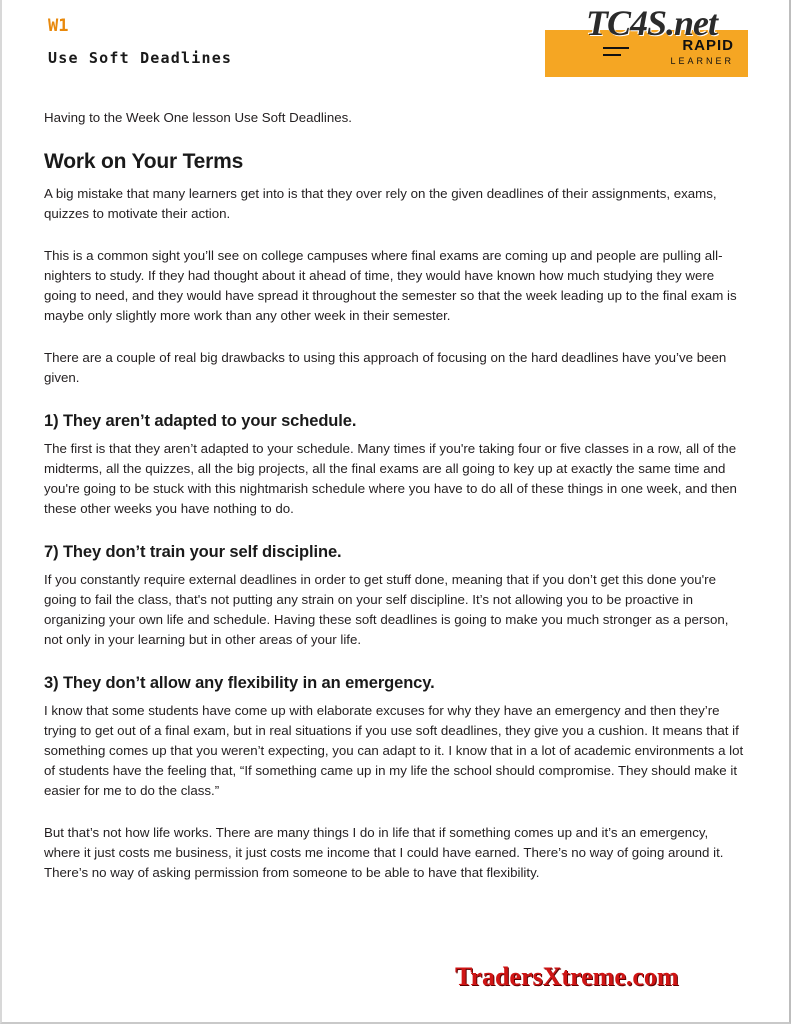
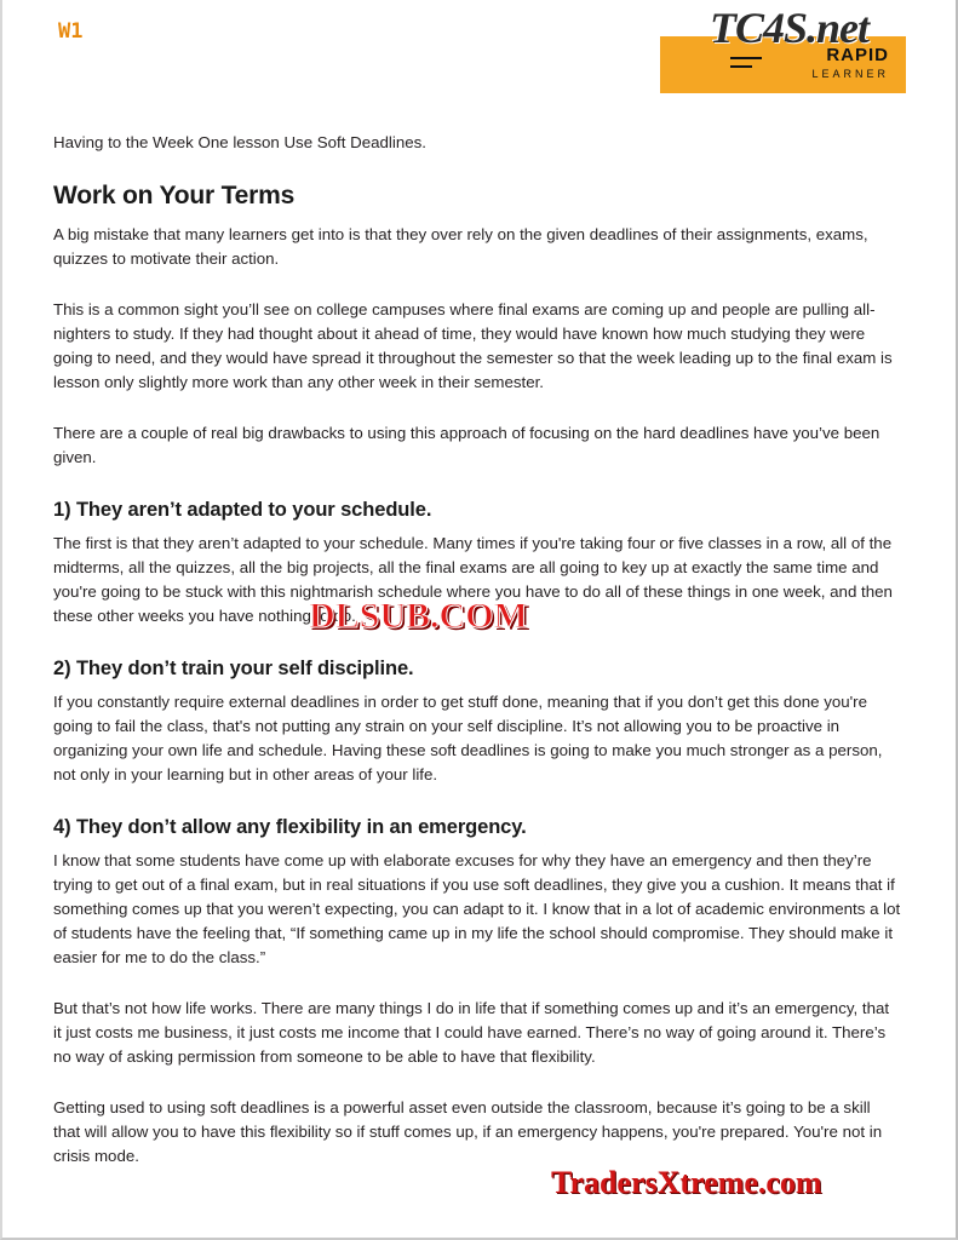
  W1
- Use Soft Deadlines
  RAPID
  LEARNER
  TC4S.net
  Having to the Week One lesson Use Soft Deadlines.
  Work on Your Terms
  A big mistake that many learners get into is that they over rely on the given deadlines of their assignments, exams, quizzes to motivate their action.
- This is a common sight you’ll see on college campuses where final exams are coming up and people are pulling all-nighters to study. If they had thought about it ahead of time, they would have known how much studying they were going to need, and they would have spread it throughout the semester so that the week leading up to the final exam is maybe only slightly more work than any other week in their semester.
+ This is a common sight you’ll see on college campuses where final exams are coming up and people are pulling all-nighters to study. If they had thought about it ahead of time, they would have known how much studying they were going to need, and they would have spread it throughout the semester so that the week leading up to the final exam is lesson only slightly more work than any other week in their semester.
  There are a couple of real big drawbacks to using this approach of focusing on the hard deadlines have you’ve been given.
  1) They aren’t adapted to your schedule.
  The first is that they aren’t adapted to your schedule. Many times if you're taking four or five classes in a row, all of the midterms, all the quizzes, all the big projects, all the final exams are all going to key up at exactly the same time and you're going to be stuck with this nightmarish schedule where you have to do all of these things in one week, and then these other weeks you have nothing to do.
- 7) They don’t train your self discipline.
+ 2) They don’t train your self discipline.
  If you constantly require external deadlines in order to get stuff done, meaning that if you don’t get this done you're going to fail the class, that's not putting any strain on your self discipline. It’s not allowing you to be proactive in organizing your own life and schedule. Having these soft deadlines is going to make you much stronger as a person, not only in your learning but in other areas of your life.
- 3) They don’t allow any flexibility in an emergency.
+ 4) They don’t allow any flexibility in an emergency.
  I know that some students have come up with elaborate excuses for why they have an emergency and then they’re trying to get out of a final exam, but in real situations if you use soft deadlines, they give you a cushion. It means that if something comes up that you weren’t expecting, you can adapt to it. I know that in a lot of academic environments a lot of students have the feeling that, “If something came up in my life the school should compromise. They should make it easier for me to do the class.”
- But that’s not how life works. There are many things I do in life that if something comes up and it’s an emergency, where it just costs me business, it just costs me income that I could have earned. There’s no way of going around it. There’s no way of asking permission from someone to be able to have that flexibility.
+ But that’s not how life works. There are many things I do in life that if something comes up and it’s an emergency, that it just costs me business, it just costs me income that I could have earned. There’s no way of going around it. There’s no way of asking permission from someone to be able to have that flexibility.
+ Getting used to using soft deadlines is a powerful asset even outside the classroom, because it’s going to be a skill that will allow you to have this flexibility so if stuff comes up, if an emergency happens, you're prepared. You're not in crisis mode.
+ DLSUB.COM
  TradersXtreme.com
